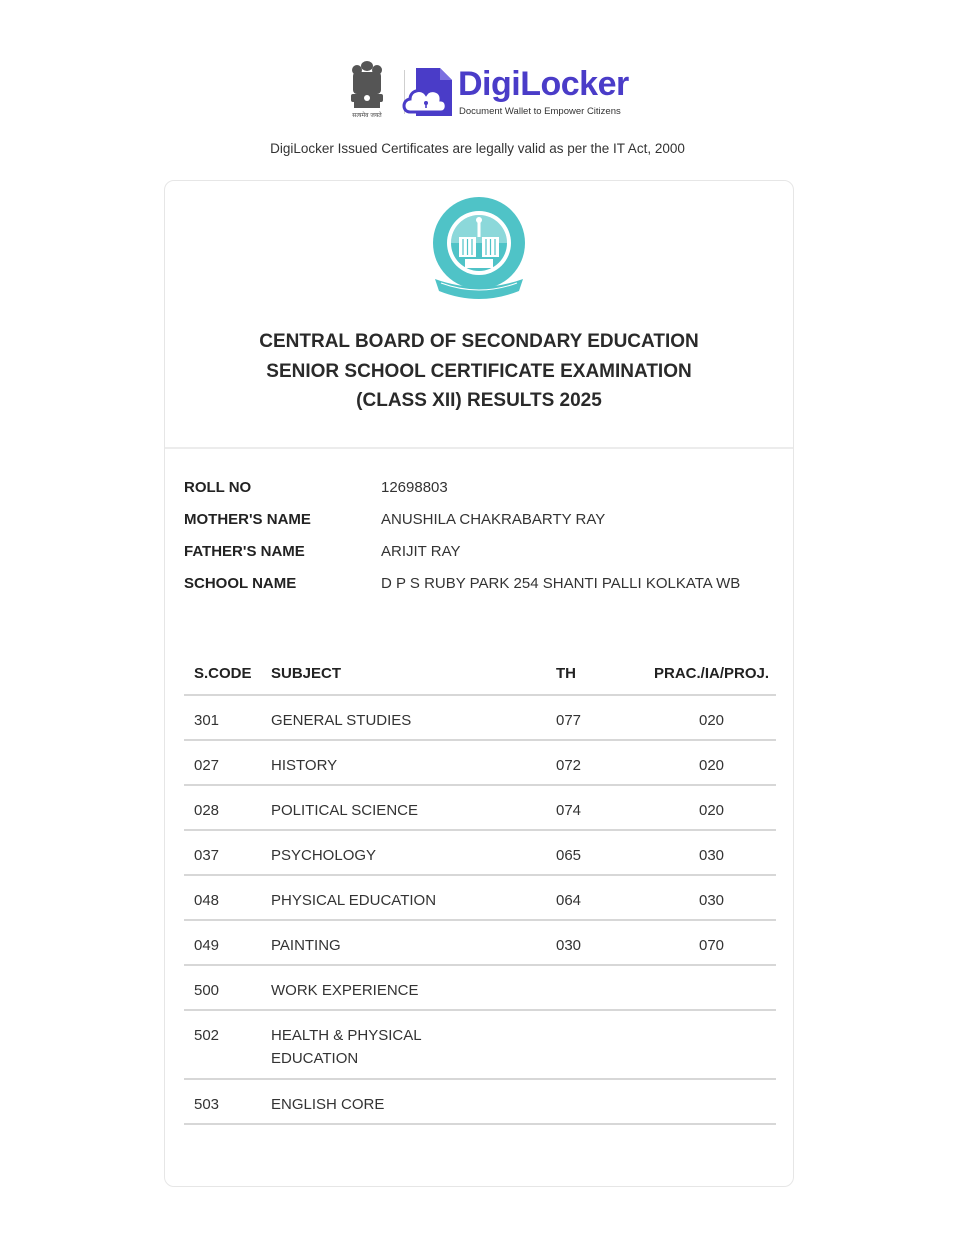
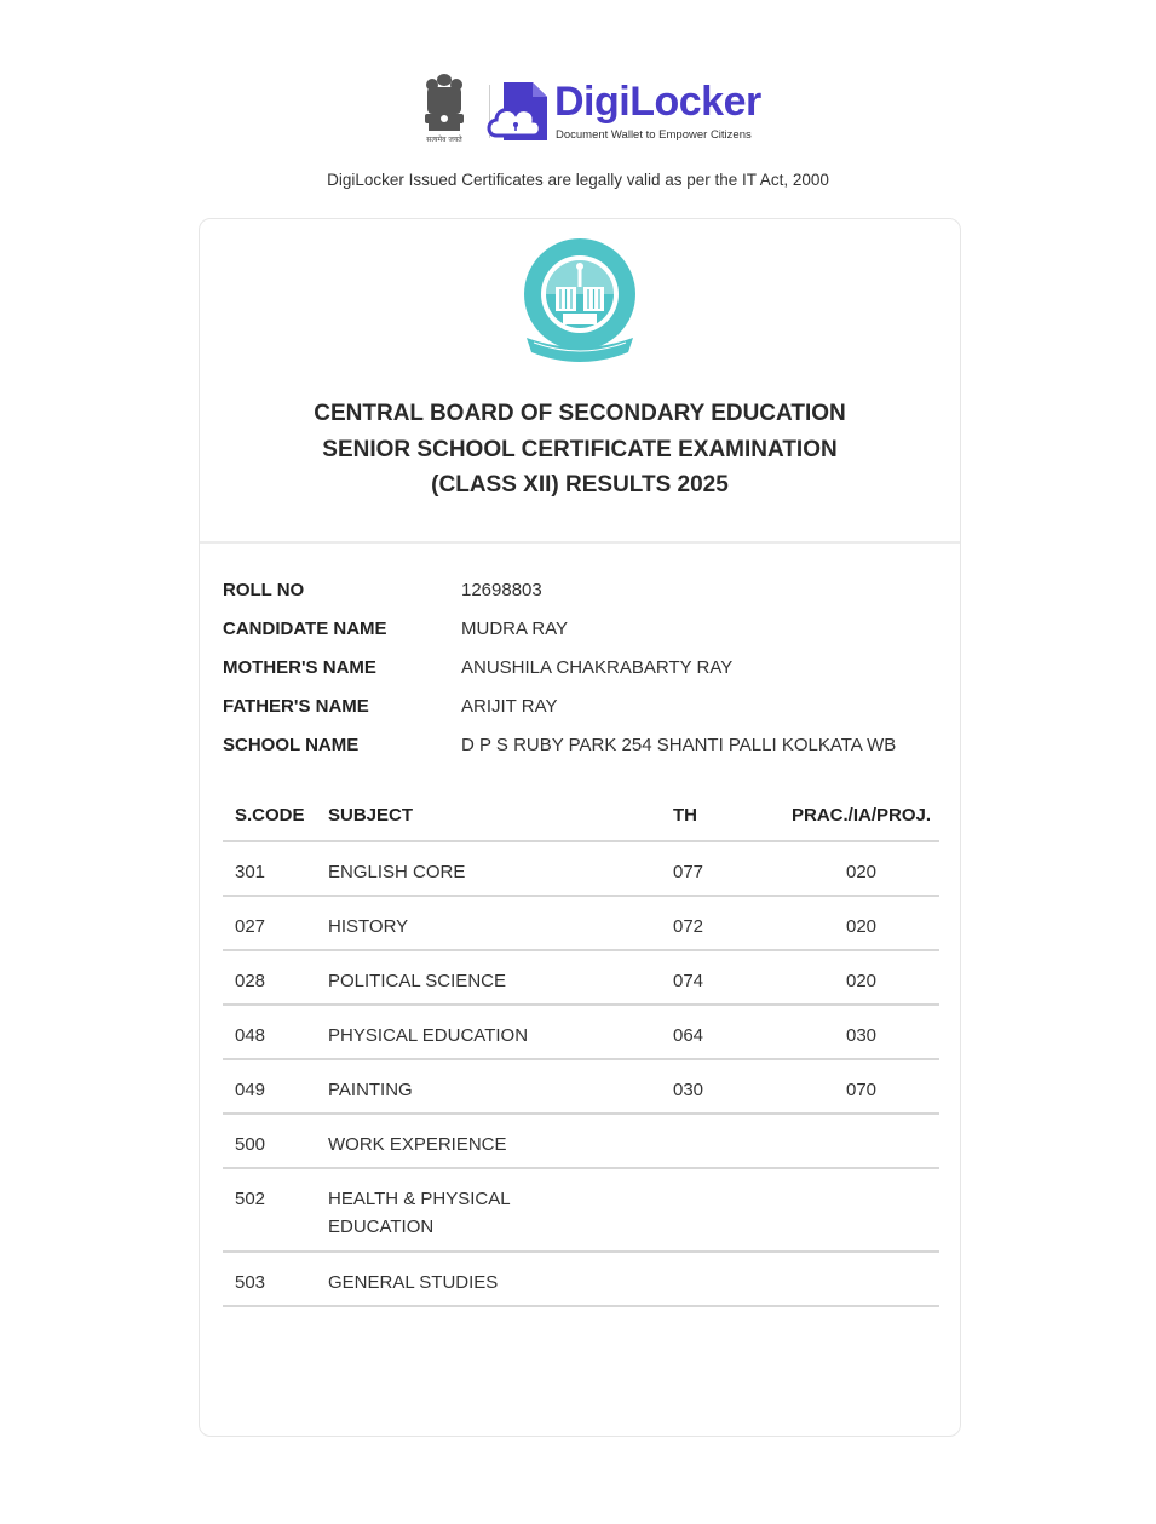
  DigiLocker
  Document Wallet to Empower Citizens
  DigiLocker Issued Certificates are legally valid as per the IT Act, 2000
  CENTRAL BOARD OF SECONDARY EDUCATION
  SENIOR SCHOOL CERTIFICATE EXAMINATION
  (CLASS XII) RESULTS 2025
  ROLL NO
  12698803
+ CANDIDATE NAME
+ MUDRA RAY
  MOTHER'S NAME
  ANUSHILA CHAKRABARTY RAY
  FATHER'S NAME
  ARIJIT RAY
  SCHOOL NAME
  D P S RUBY PARK 254 SHANTI PALLI KOLKATA WB
  S.CODE	SUBJECT	TH	PRAC./IA/PROJ.
- 301	GENERAL STUDIES	077	020
+ 301	ENGLISH CORE	077	020
  027	HISTORY	072	020
  028	POLITICAL SCIENCE	074	020
- 037	PSYCHOLOGY	065	030
  048	PHYSICAL EDUCATION	064	030
  049	PAINTING	030	070
  500	WORK EXPERIENCE
  502	HEALTH & PHYSICAL EDUCATION
- 503	ENGLISH CORE
+ 503	GENERAL STUDIES
